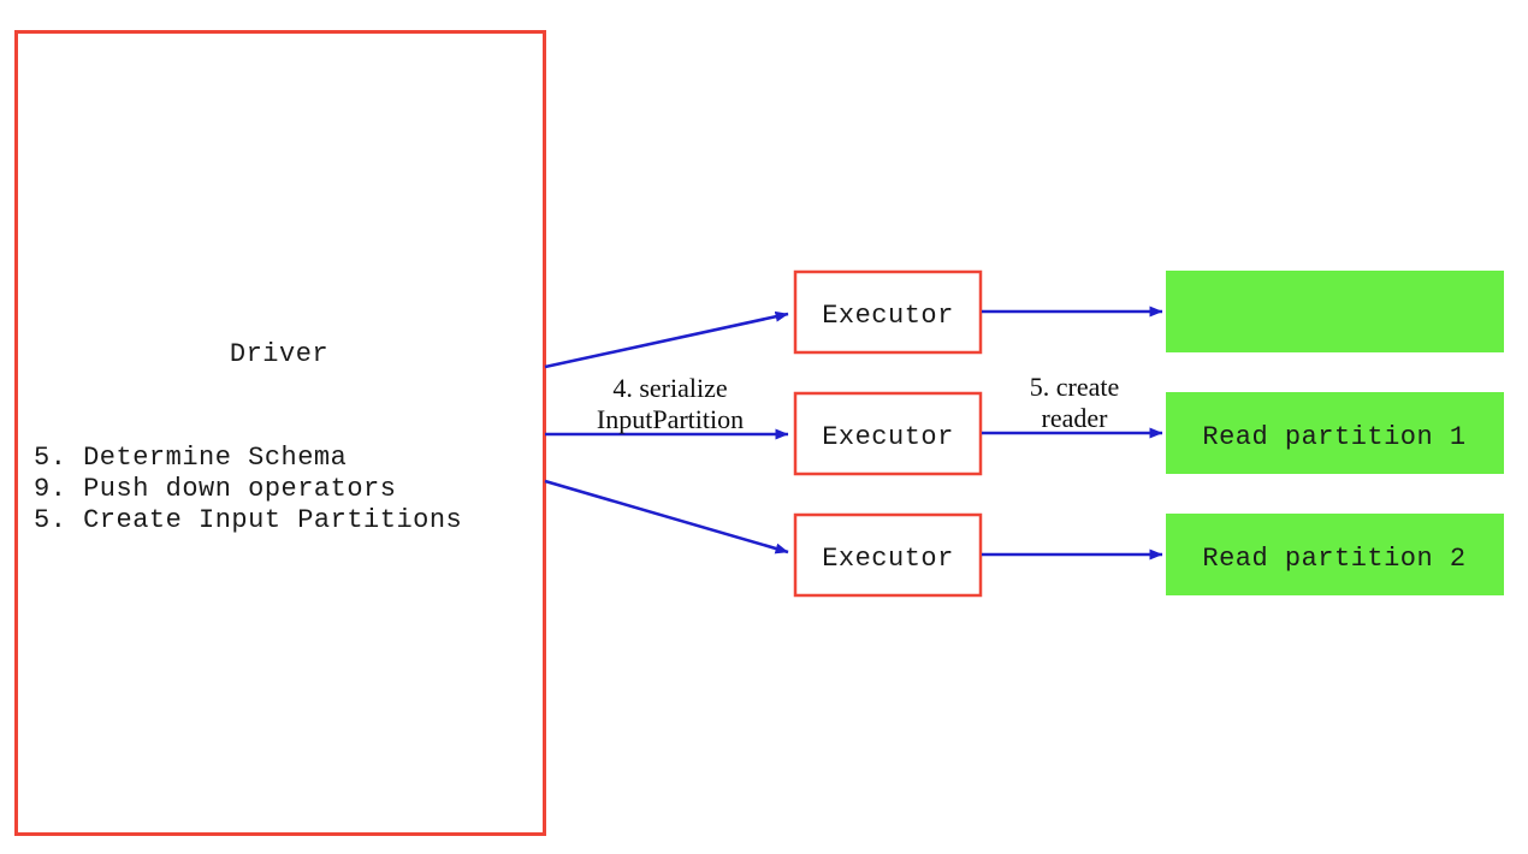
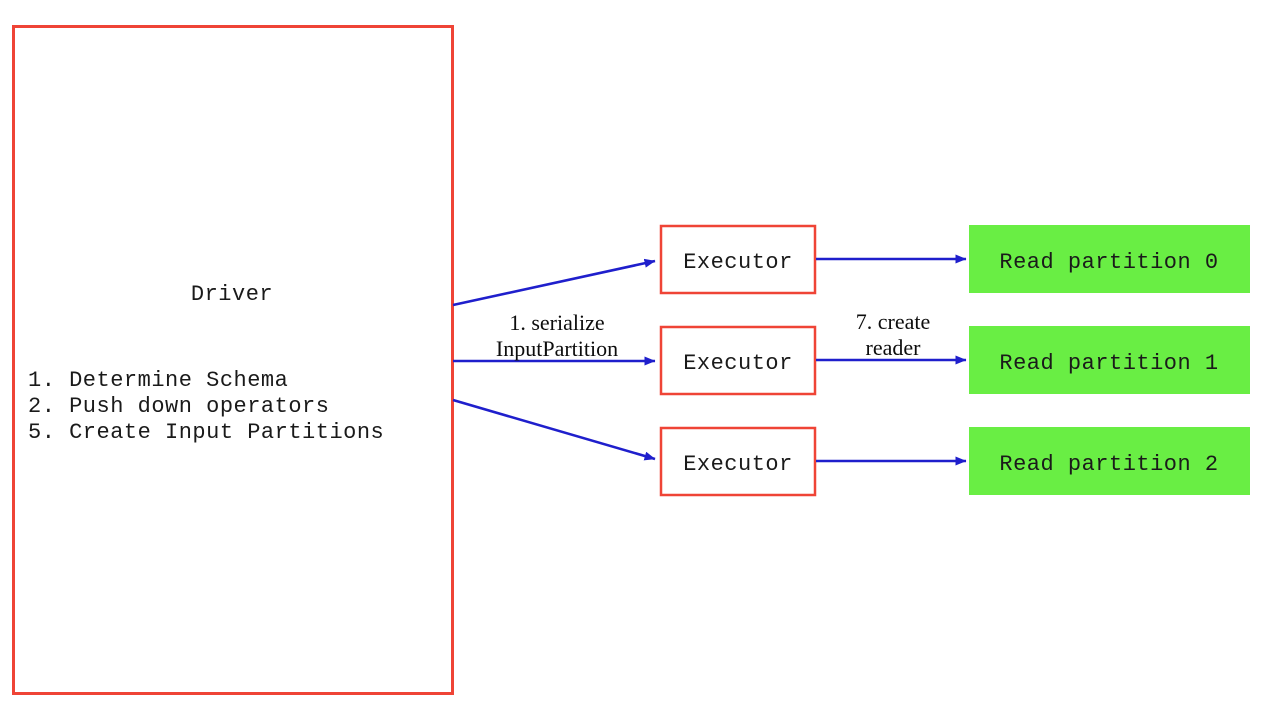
  Driver
- 5. Determine Schema
+ 1. Determine Schema
- 9. Push down operators
+ 2. Push down operators
  5. Create Input Partitions
  Executor
  Executor
  Executor
+ Read partition 0
  Read partition 1
  Read partition 2
- 4. serialize
+ 1. serialize
  InputPartition
- 5. create
+ 7. create
  reader
